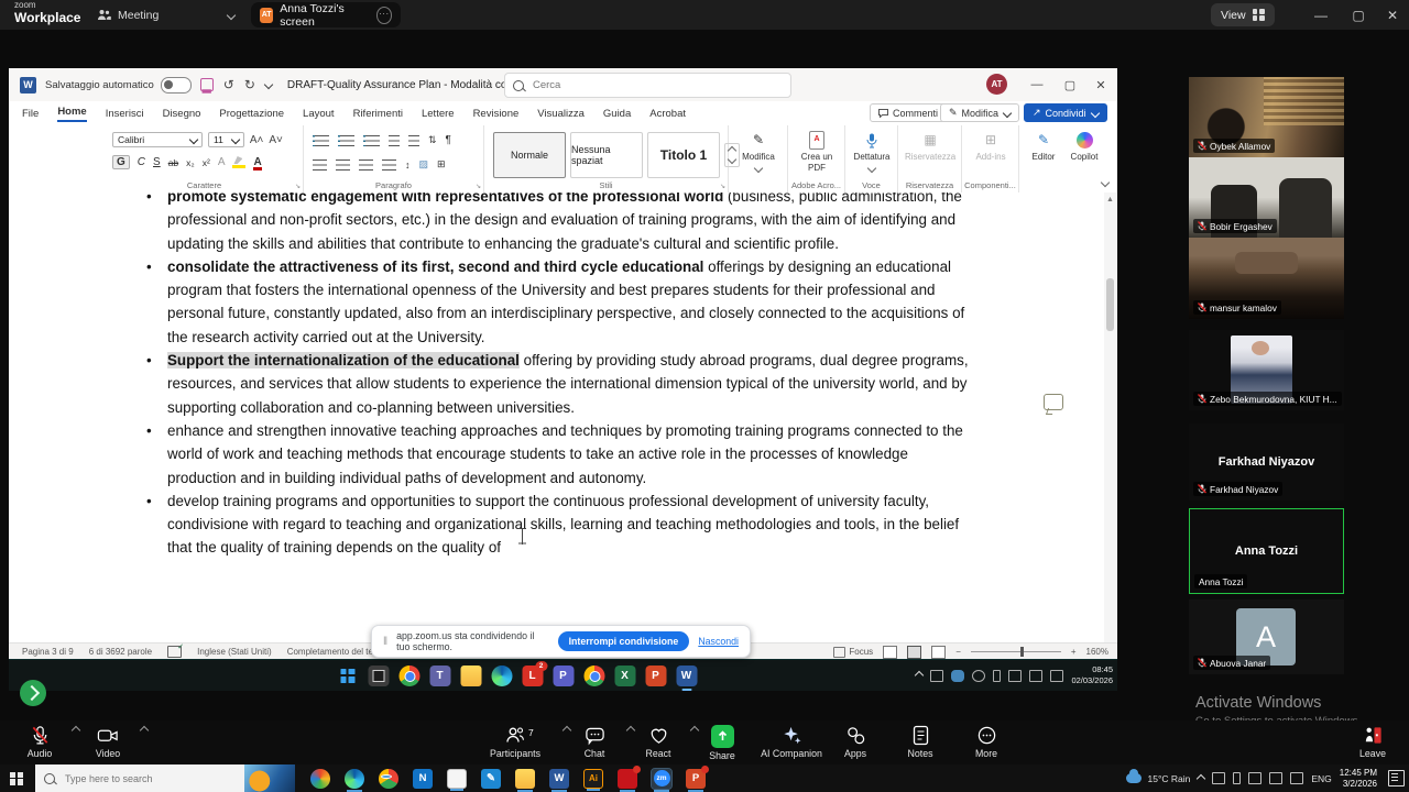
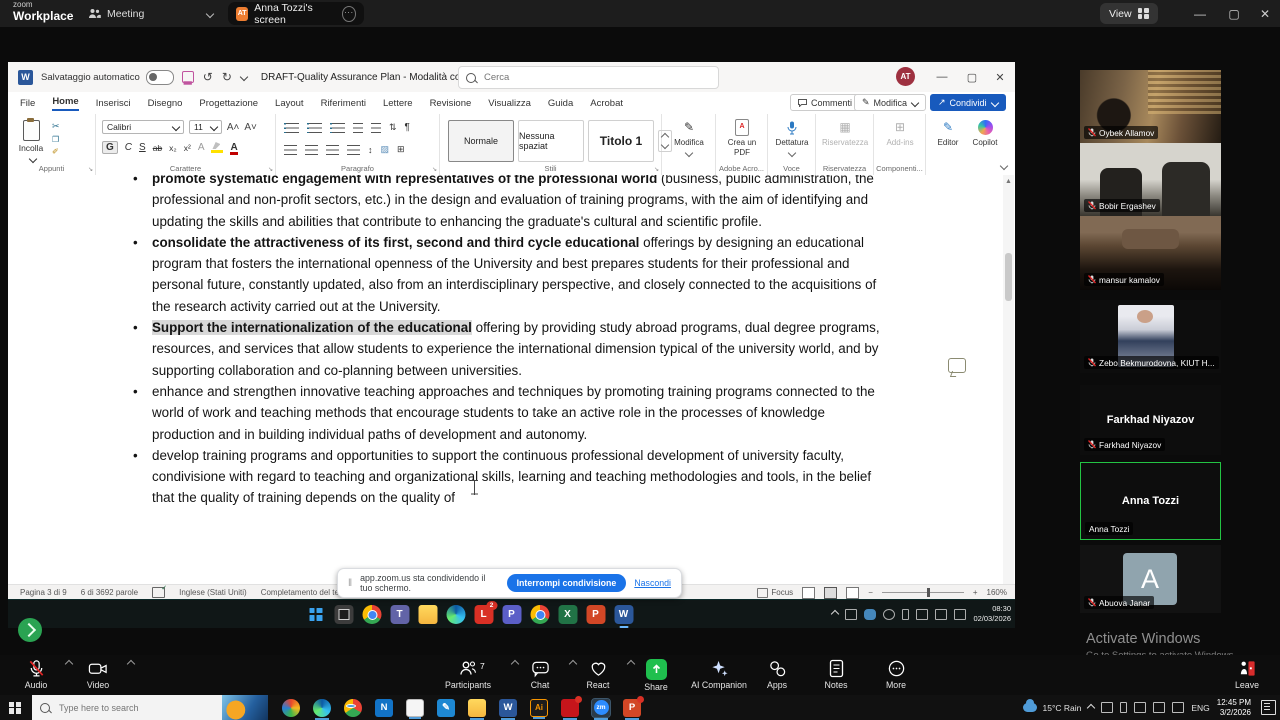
  zoom
  Workplace
  Meeting
  Anna Tozzi's screen
  ···
  View
  —
  ▢
  ✕
  W
  Salvataggio automatico
  ▂
  ↺
  ↻
  DRAFT-Quality Assurance Plan - Modalità c
  Cerca
  AT
  —
  ▢
  ✕
  File
  Home
  Inserisci
  Disegno
  Progettazione
  Layout
  Riferimenti
  Lettere
  Revisione
  Visualizza
  Guida
  Acrobat
  Commenti
  ✎
  Modifica
  ↗
  Condividi
+ Incolla
+ ✂
+ ❐
+ ✐
+ Appunti
  Calibri
  11
  A˄
  A˅
  G
  C
  S
  ab
  x₂
  x²
  A
  A
  Carattere
  ⇅
  ¶
  ↕
  ▨
  ⊞
  Paragrafo
  Normale
  Nessuna spaziat
  Titolo 1
  Stili
  ✎
  Modifica
  Crea un PDF
  Adobe Acro...
  Dettatura
  Voce
  ▦
  Riservatezza
  Riservatezza
  ⊞
  Add-ins
  Componenti...
  ✎
  Editor
  Copilot
  promote systematic engagement with representatives of the professional world (business, public administration, the professional and non-profit sectors, etc.) in the design and evaluation of training programs, with the aim of identifying and updating the skills and abilities that contribute to enhancing the graduate's cultural and scientific profile.
  consolidate the attractiveness of its first, second and third cycle educational offerings by designing an educational program that fosters the international openness of the University and best prepares students for their professional and personal future, constantly updated, also from an interdisciplinary perspective, and closely connected to the acquisitions of the research activity carried out at the University.
  Support the internationalization of the educational offering by providing study abroad programs, dual degree programs, resources, and services that allow students to experience the international dimension typical of the university world, and by supporting collaboration and co-planning between universities.
  enhance and strengthen innovative teaching approaches and techniques by promoting training programs connected to the world of work and teaching methods that encourage students to take an active role in the processes of knowledge production and in building individual paths of development and autonomy.
  develop training programs and opportunities to support the continuous professional development of university faculty, condivisione with regard to teaching and organizational skills, learning and teaching methodologies and tools, in the belief that the quality of training depends on the quality of
  Pagina 3 di 9
  6 di 3692 parole
  Inglese (Stati Uniti)
  Focus
  −
  +
  160%
  T
  L
  P
  X
  P
  W
- 08:45
+ 08:30
  02/03/2026
  ‖
  app.zoom.us sta condividendo il tuo schermo.
  Interrompi condivisione
  Nascondi
  Oybek Allamov
  Bobir Ergashev
  mansur kamalov
  Zebo Bekmurodovna, KIUT H...
  Farkhad Niyazov
  Farkhad Niyazov
  Anna Tozzi
  Anna Tozzi
  A
  Abuova Janar
  Activate Windows
  Audio
  Video
  7
  Participants
  Chat
  React
  Share
  AI Companion
  Apps
  Notes
  More
  Leave
  Type here to search
  N
  ✎
  W
  Ai
  P
  15°C Rain
  ENG
  12:45 PM
  3/2/2026
